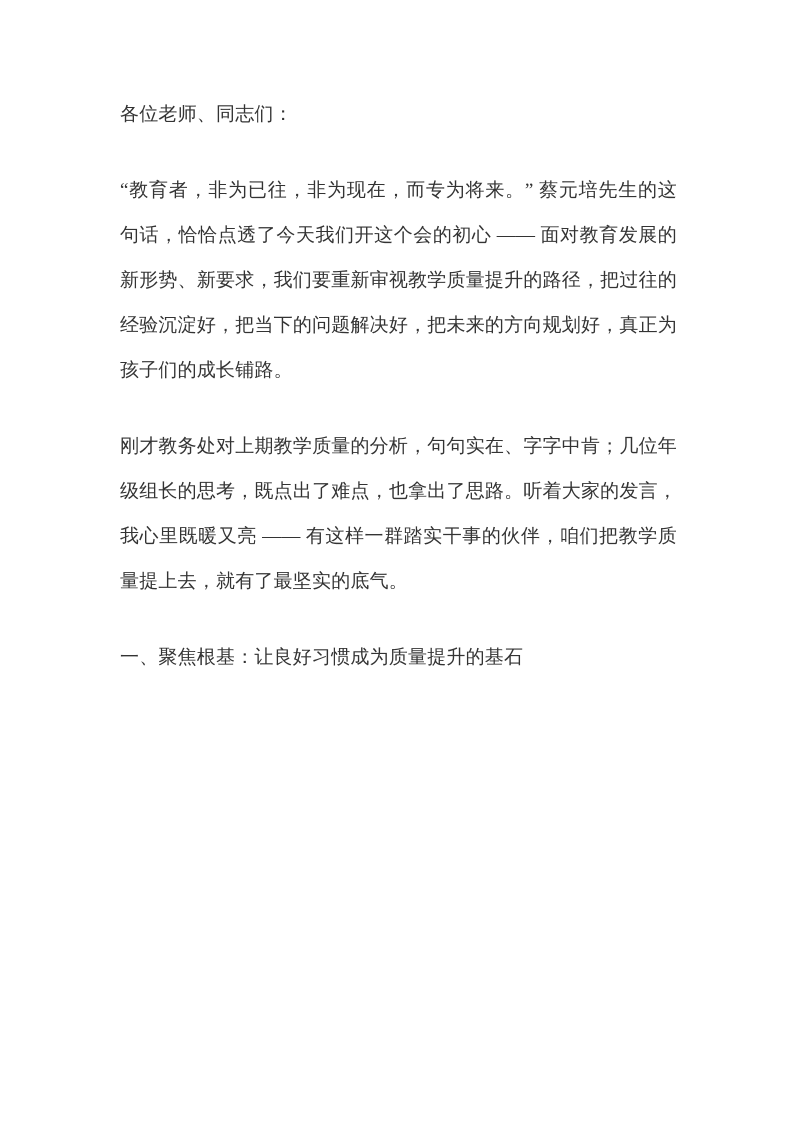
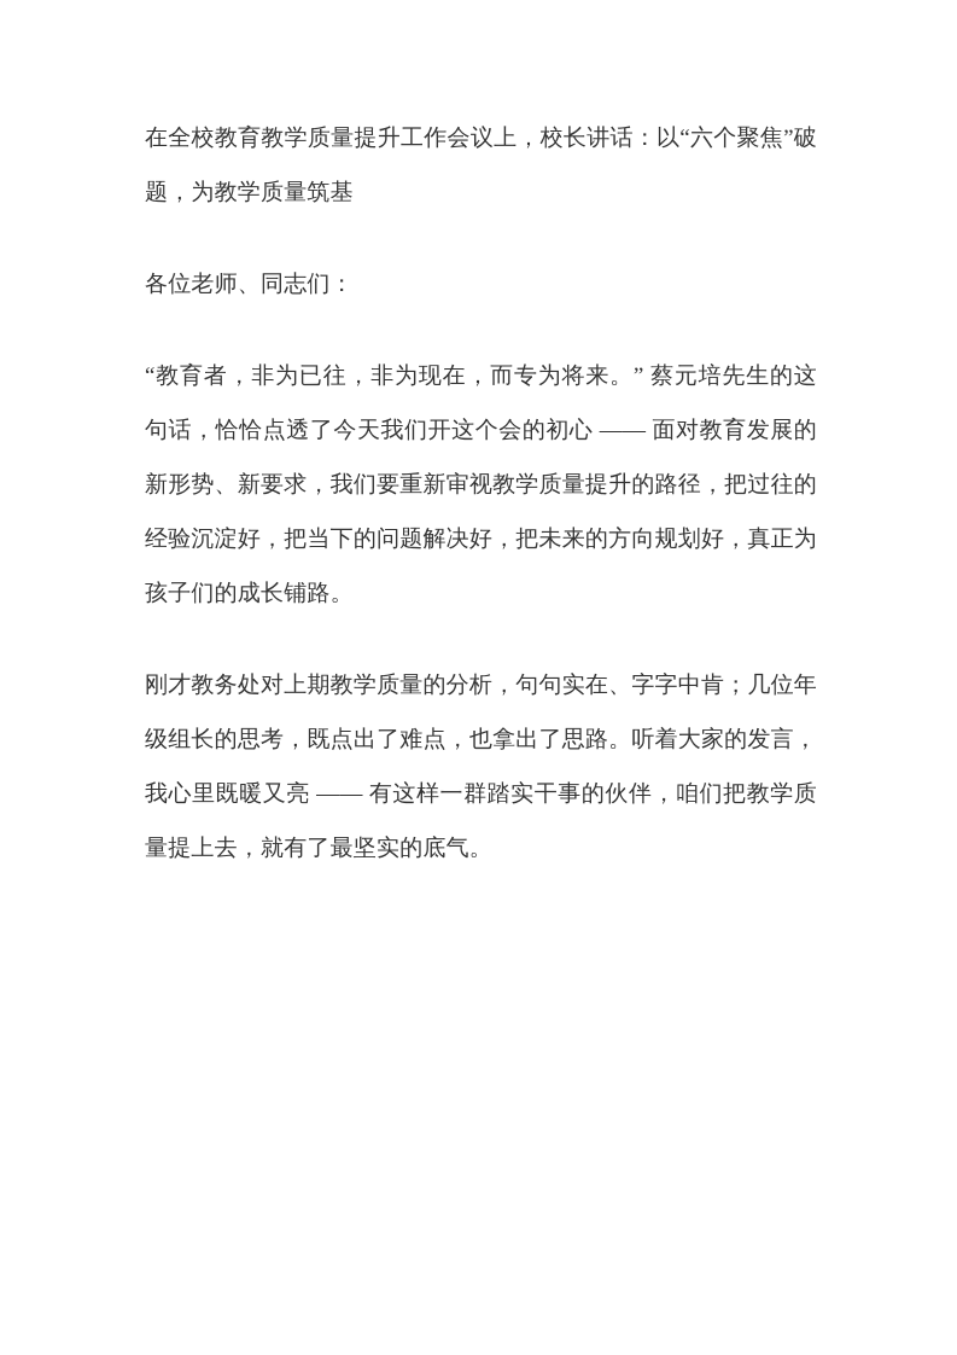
+ 在全校教育教学质量提升工作会议上，校长讲话：以“六个聚焦”破题，为教学质量筑基
  各位老师、同志们：
  “教育者，非为已往，非为现在，而专为将来。” 蔡元培先生的这句话，恰恰点透了今天我们开这个会的初心 —— 面对教育发展的新形势、新要求，我们要重新审视教学质量提升的路径，把过往的经验沉淀好，把当下的问题解决好，把未来的方向规划好，真正为孩子们的成长铺路。
  刚才教务处对上期教学质量的分析，句句实在、字字中肯；几位年级组长的思考，既点出了难点，也拿出了思路。听着大家的发言，我心里既暖又亮 —— 有这样一群踏实干事的伙伴，咱们把教学质量提上去，就有了最坚实的底气。
- 一、聚焦根基：让良好习惯成为质量提升的基石
